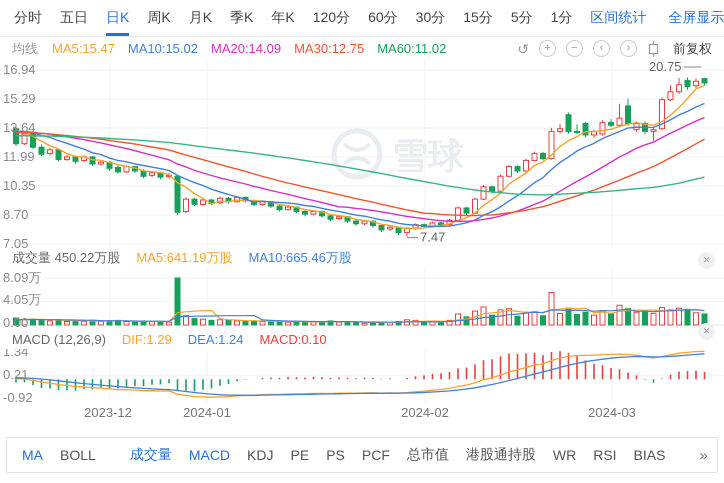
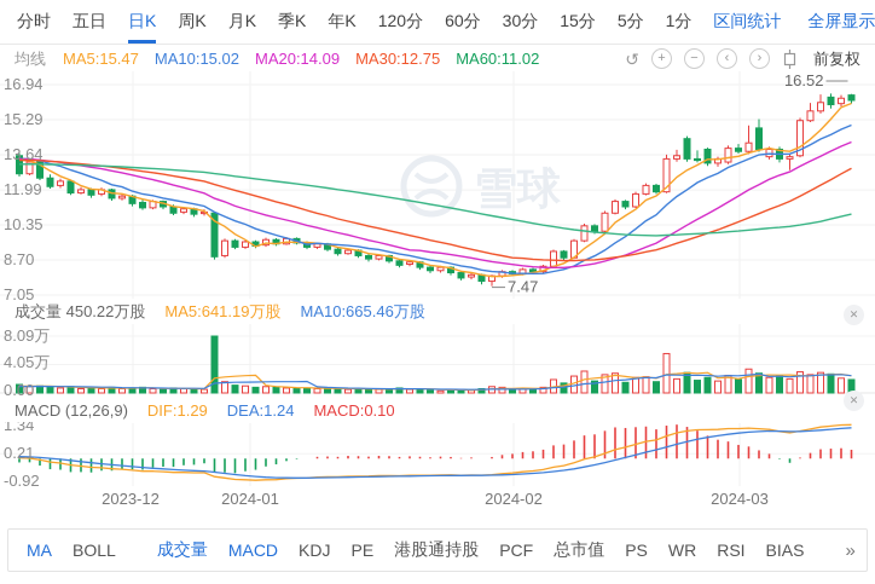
  雪球
  16.94
  15.29
  13.64
  11.99
  10.35
  8.70
  7.05
  8.09万
  4.05万
  0.00
  1.34
  0.21
  -0.92
  2023-12
  2024-01
  2024-02
  2024-03
- 20.75
+ 16.52
  7.47
  分时
  五日
  日K
  周K
  月K
  季K
  年K
  120分
  60分
  30分
  15分
  5分
  1分
  区间统计
  全屏显示
  均线
  MA5:15.47 MA10:15.02 MA20:14.09 MA30:12.75 MA60:11.02
  ↺
  +
  −
  ‹
  ›
  前复权
  成交量 450.22万股
  MA5:641.19万股
  MA10:665.46万股
  ✕
  MACD (12,26,9)
  DIF:1.29
  DEA:1.24
  MACD:0.10
  ✕
  MA
  BOLL
  成交量
  MACD
  KDJ
  PE
- PS
+ 港股通持股
  PCF
  总市值
- 港股通持股
+ PS
  WR
  RSI
  BIAS
  »
